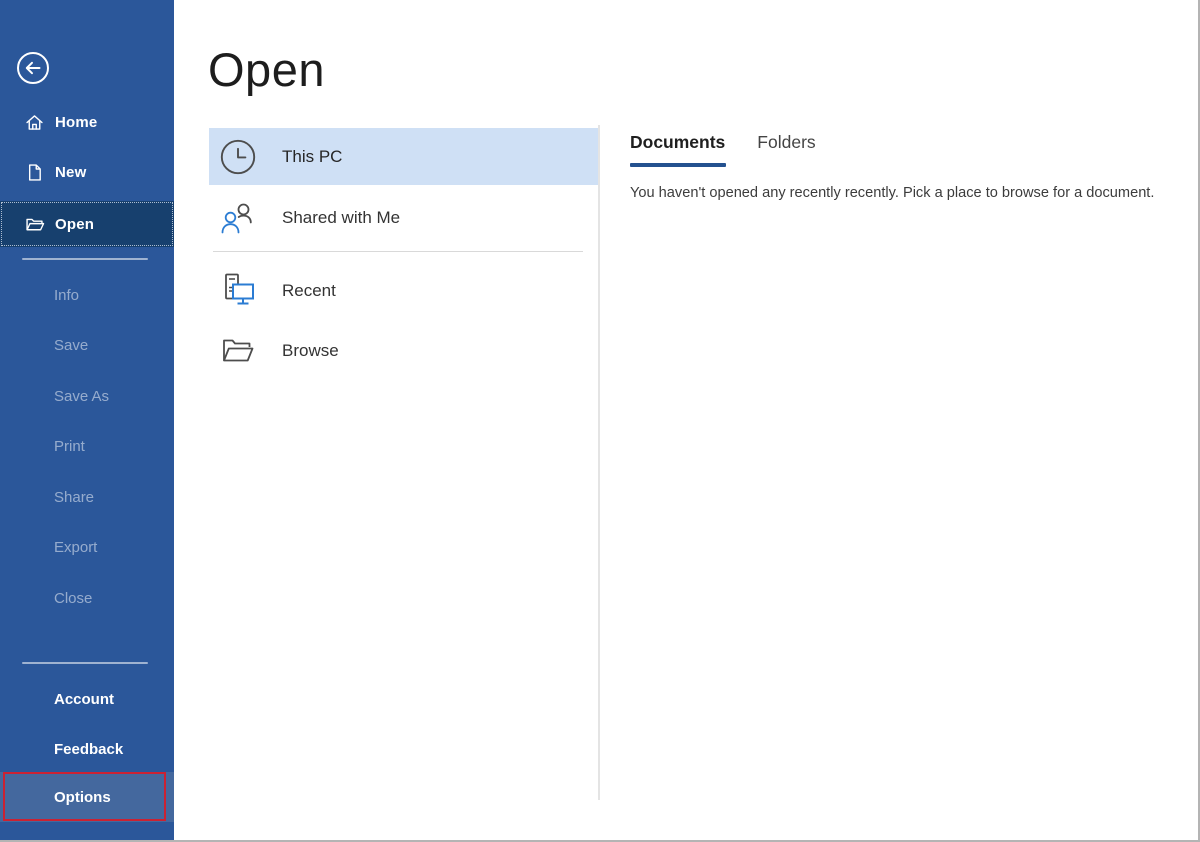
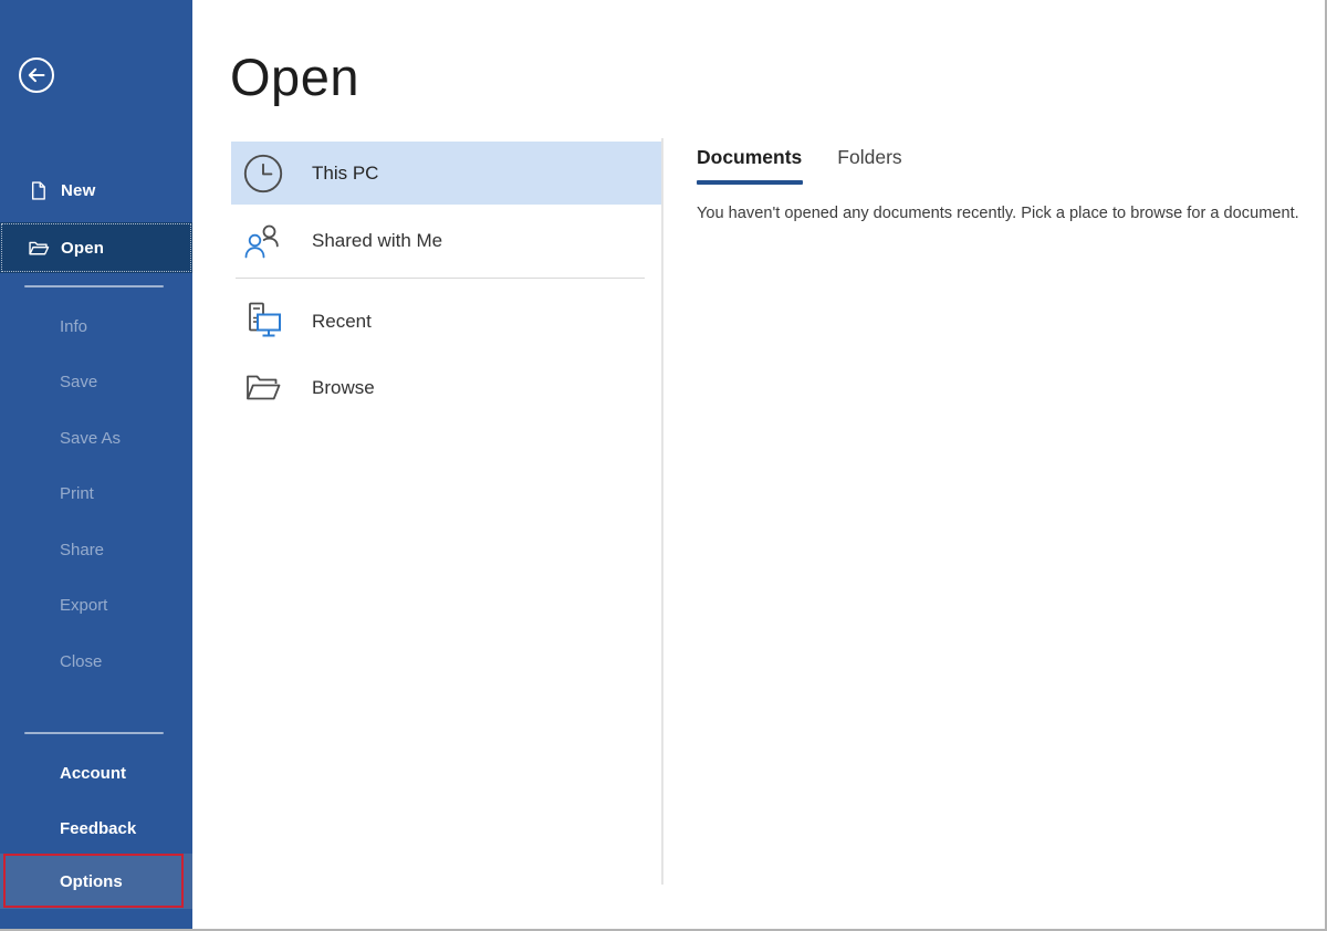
- Home
  New
  Open
  Info
  Save
  Save As
  Print
  Share
  Export
  Close
  Account
  Feedback
  Options
  Open
  This PC
  Shared with Me
  Recent
  Browse
  Documents
  Folders
- You haven't opened any recently recently. Pick a place to browse for a document.
+ You haven't opened any documents recently. Pick a place to browse for a document.
